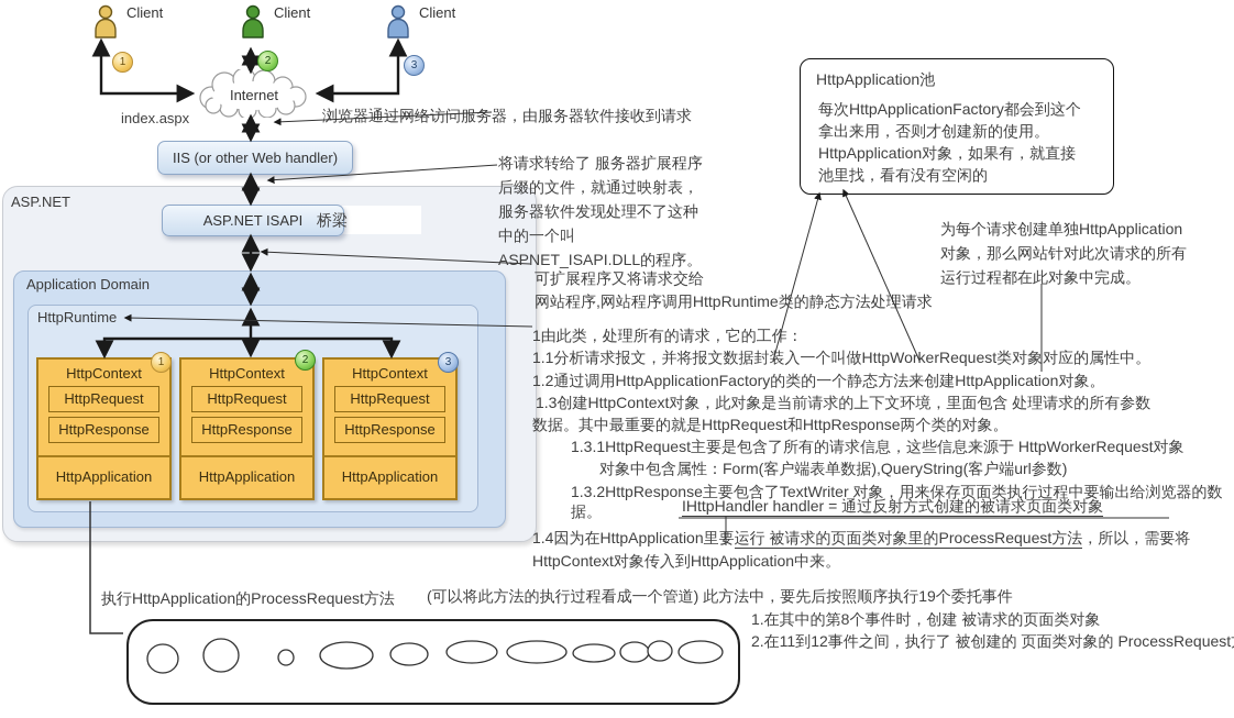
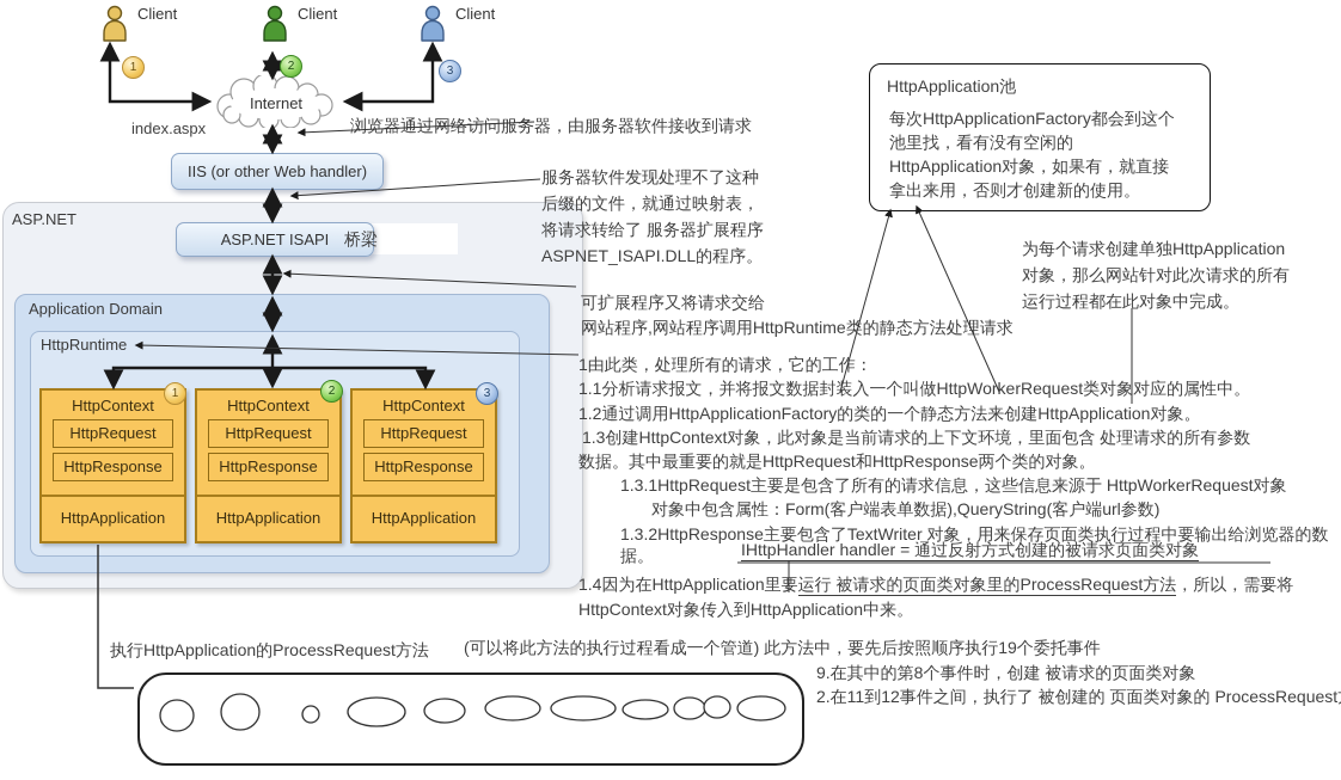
  ASP.NET
  Application Domain
  HttpRuntime
  Client
  Client
  Client
  1
  2
  3
  Internet
  index.aspx
  IIS (or other Web handler)
  ASP.NET ISAPI
  桥梁
  HttpContext
  HttpRequest
  HttpResponse
  HttpApplication
  1
  HttpContext
  HttpRequest
  HttpResponse
  HttpApplication
  2
  HttpContext
  HttpRequest
  HttpResponse
  HttpApplication
  3
  浏览器通过网访问服务器，由服务器软件接收到请求
- 将请求转给了 服务器扩展程序
+ 服务器软件发现处理不了这种
  后缀的文件，就通过映射表，
- 服务器软件发现处理不了这种
+ 将请求转给了 服务器扩展程序
- 中的一个叫
  ASPNET_ISAPI.DLL的程序。
  可扩展程序又将请求交给
  网站程序,网站程序调用HttpRuntime类的静态方法处理请求
  为每个请求创建单独HttpApplication
  对象，那么网站针对此次请求的所有
  运行过程都在此对象中完成。
  1由此类，处理所有的请求，它的工作：
  1.1分析请求报文，并将报文数据封装入一个叫做HttpWorkerRequest类对象对应的属性中。
  1.2通过调用HttpApplicationFactory的类的一个静态方法来创建HttpApplication对象。
  1.3创建HttpContext对象，此对象是当前请求的上下文环境，里面包含 处理请求的所有参数
  数据。其中最重要的就是HttpRequest和HttpResponse两个类的对象。
  1.3.1HttpRequest主要是包含了所有的请求信息，这些信息来源于 HttpWorkerRequest对象
  对象中包含属性：Form(客户端表单数据),QueryString(客户端url参数)
  1.3.2HttpResponse主要包含了TextWriter 对象，用来保存页面类执行过程中要输出给浏览器的数
  据。
  IHttpHandler handler = 通过反射方式创建的被请求页面类对象
  1.4因为在HttpApplication里要运行 被请求的页面类对象里的ProcessRequest方法，所以，需要将
  HttpContext对象传入到HttpApplication中来。
  HttpApplication池
  每次HttpApplicationFactory都会到这个
- 拿出来用，否则才创建新的使用。
+ 池里找，看有没有空闲的
  HttpApplication对象，如果有，就直接
- 池里找，看有没有空闲的
+ 拿出来用，否则才创建新的使用。
  执行HttpApplication的ProcessRequest方法
  (可以将此方法的执行过程看成一个管道) 此方法中，要先后按照顺序执行19个委托事件
- 1.在其中的第8个事件时，创建 被请求的页面类对象
+ 9.在其中的第8个事件时，创建 被请求的页面类对象
  2.在11到12事件之间，执行了 被创建的 页面类对象的 ProcessRequest
